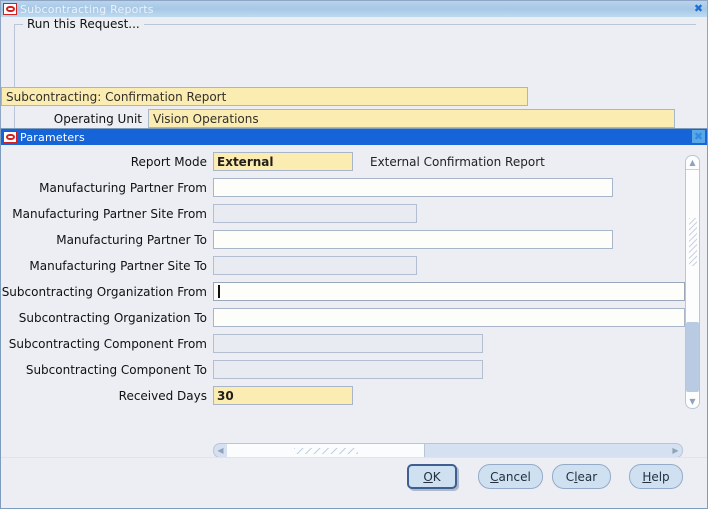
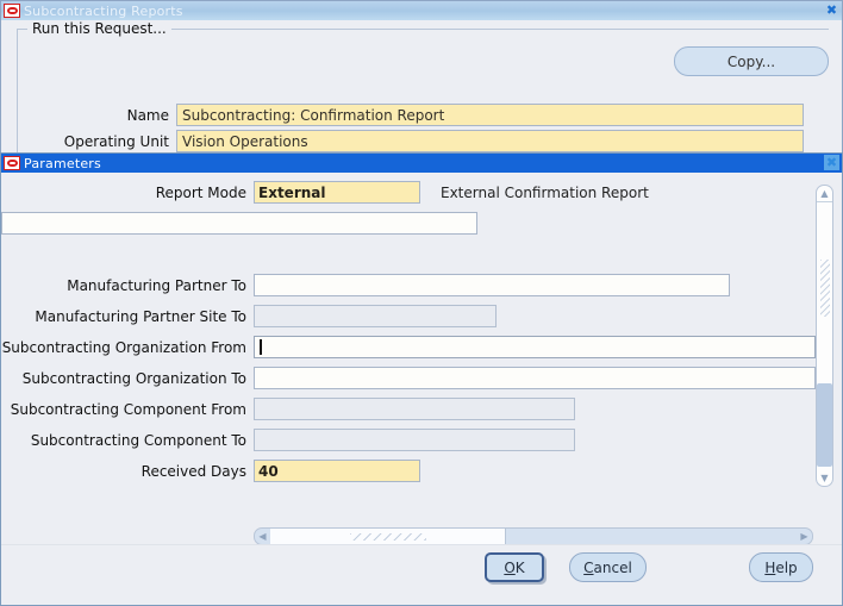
  Subcontracting Reports
  ✖
  Run this Request...
+ Copy...
+ Name
  Subcontracting: Confirmation Report
  Operating Unit
  Vision Operations
  Parameters
  ✖
  Report Mode
  External
  External Confirmation Report
- Manufacturing Partner From
- Manufacturing Partner Site From
  Manufacturing Partner To
  Manufacturing Partner Site To
  Subcontracting Organization From
  Subcontracting Organization To
  Subcontracting Component From
  Subcontracting Component To
  Received Days
- 30
+ 40
  ▲
  ▼
  ◀
  ▶
  OK
  Cancel
- Clear
  Help
